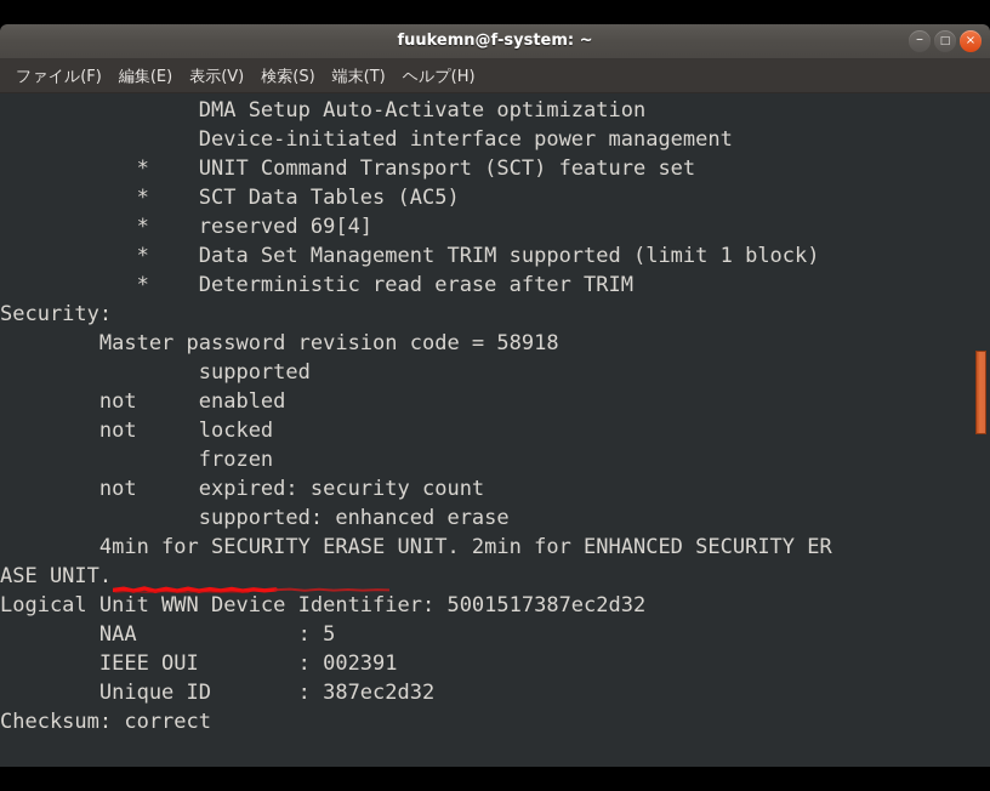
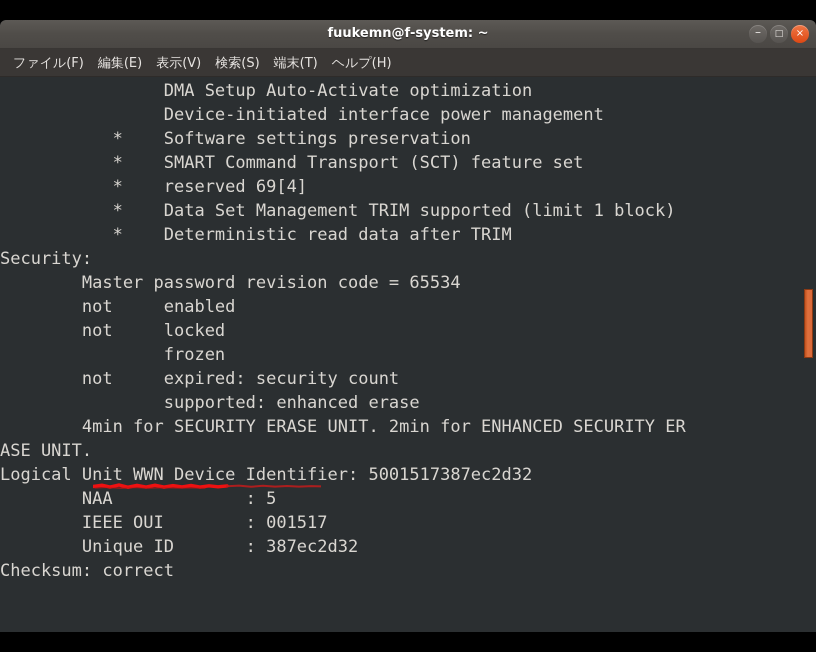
  fuukemn@f-system: ~
  –
  □
  ×
  ファイル(F)
  編集(E)
  表示(V)
  検索(S)
  端末(T)
  ヘルプ(H)
  DMA Setup Auto-Activate optimization
  Device-initiated interface power management
+ * Software settings preservation
- * UNIT Command Transport (SCT) feature set
+ * SMART Command Transport (SCT) feature set
- * SCT Data Tables (AC5)
  * reserved 69[4]
  * Data Set Management TRIM supported (limit 1 block)
- * Deterministic read erase after TRIM
+ * Deterministic read data after TRIM
  Security:
- Master password revision code = 58918
+ Master password revision code = 65534
- supported
  not enabled
  not locked
  frozen
  not expired: security count
  supported: enhanced erase
  4min for SECURITY ERASE UNIT. 2min for ENHANCED SECURITY ER
  ASE UNIT.
  Logical Unit WWN Device Identifier: 5001517387ec2d32
  NAA : 5
- IEEE OUI : 002391
+ IEEE OUI : 001517
  Unique ID : 387ec2d32
  Checksum: correct
